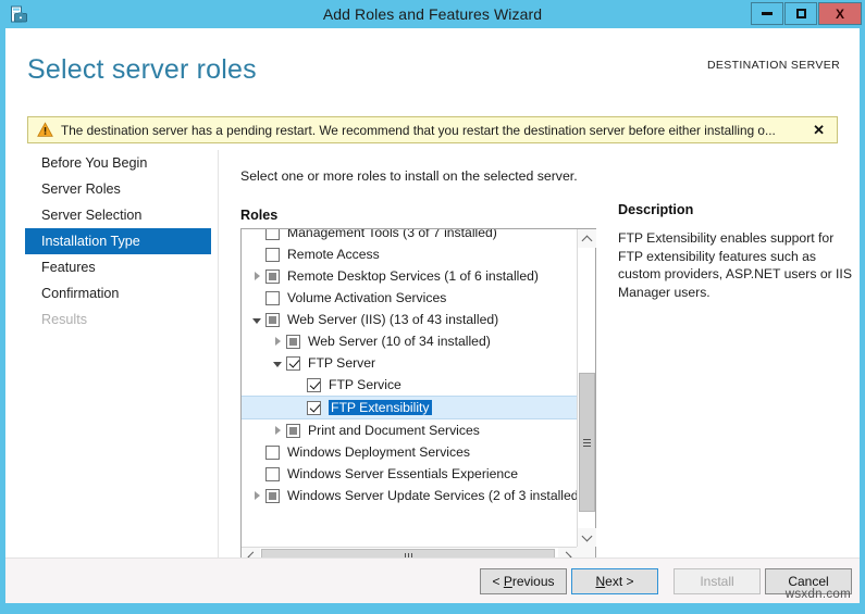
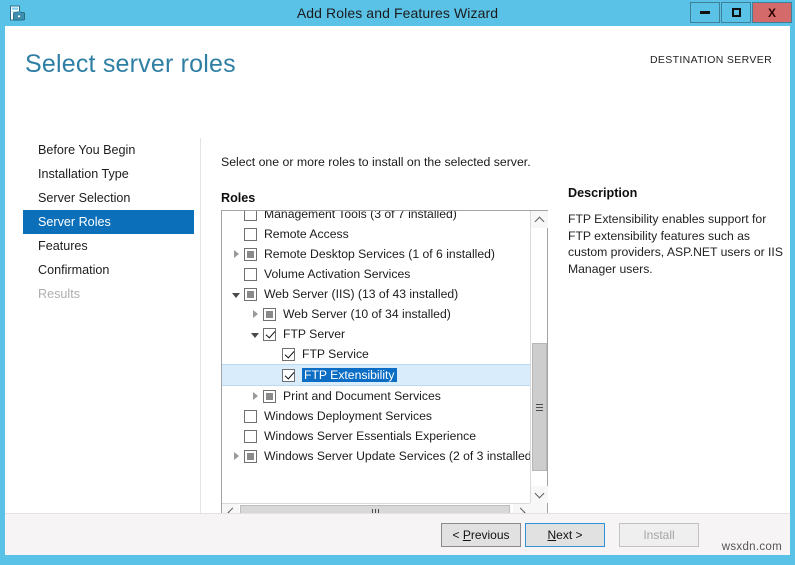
  Add Roles and Features Wizard
  X
  Select server roles
  DESTINATION SERVER
- The destination server has a pending restart. We recommend that you restart the destination server before either installing o...
- ✕
  Before You Begin
- Server Roles
+ Installation Type
  Server Selection
- Installation Type
+ Server Roles
  Features
  Confirmation
  Results
  Select one or more roles to install on the selected server.
  Roles
  Management Tools (3 of 7 installed)
  Remote Access
  Remote Desktop Services (1 of 6 installed)
  Volume Activation Services
  Web Server (IIS) (13 of 43 installed)
  Web Server (10 of 34 installed)
  FTP Server
  FTP Service
  FTP Extensibility
  Print and Document Services
  Windows Deployment Services
  Windows Server Essentials Experience
  Windows Server Update Services (2 of 3 installed
  Description
  FTP Extensibility enables support for FTP extensibility features such as custom providers, ASP.NET users or IIS Manager users.
  < Previous
  Next >
  Install
- Cancel
  wsxdn.com
